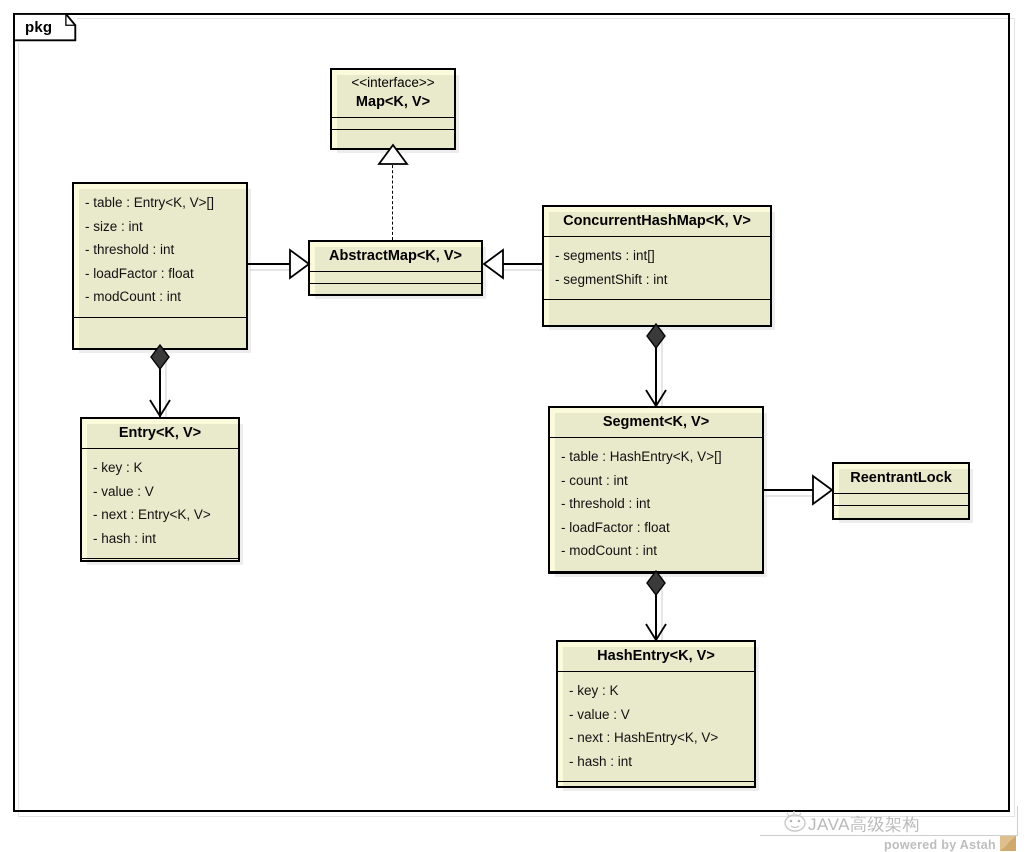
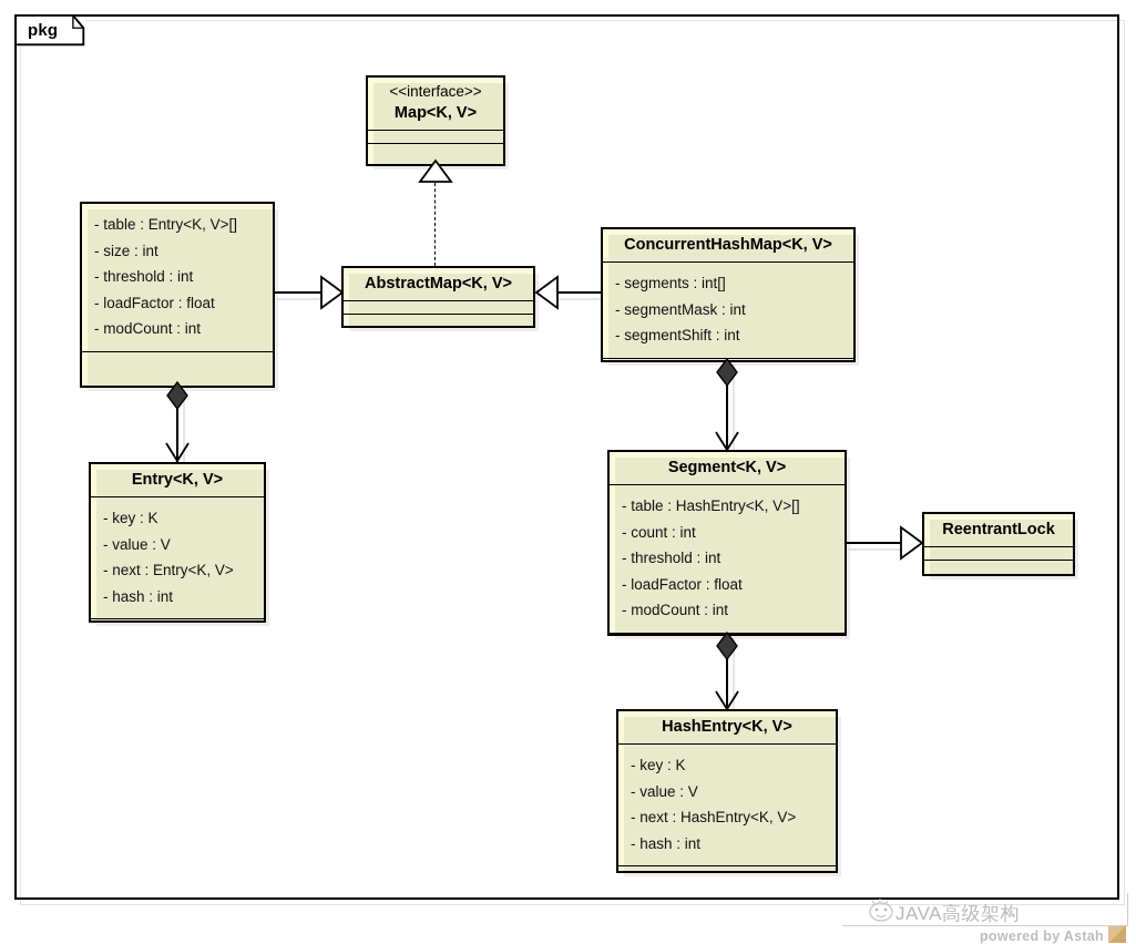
  pkg
  <<interface>>
  Map<K, V>
  - table : Entry<K, V>[]
  - size : int
  - threshold : int
  - loadFactor : float
  - modCount : int
  AbstractMap<K, V>
  ConcurrentHashMap<K, V>
  - segments : int[]
+ - segmentMask : int
  - segmentShift : int
  Entry<K, V>
  - key : K
  - value : V
  - next : Entry<K, V>
  - hash : int
  Segment<K, V>
  - table : HashEntry<K, V>[]
  - count : int
  - threshold : int
  - loadFactor : float
  - modCount : int
  ReentrantLock
  HashEntry<K, V>
  - key : K
  - value : V
  - next : HashEntry<K, V>
  - hash : int
  JAVA高级架构
  powered by Astah
